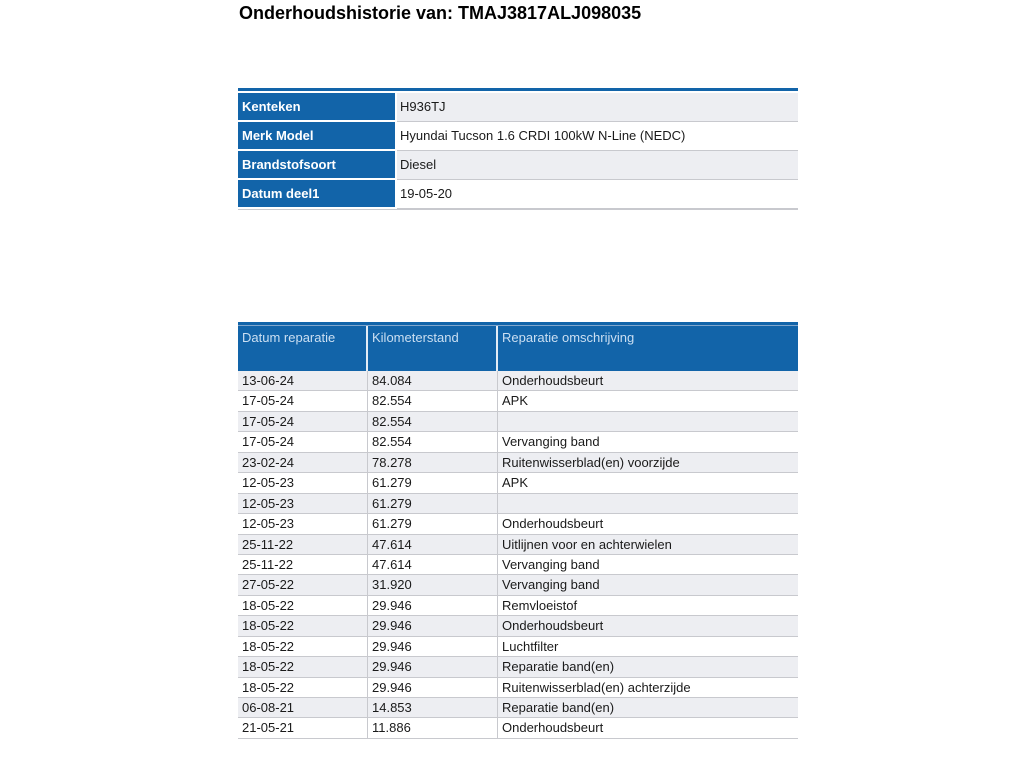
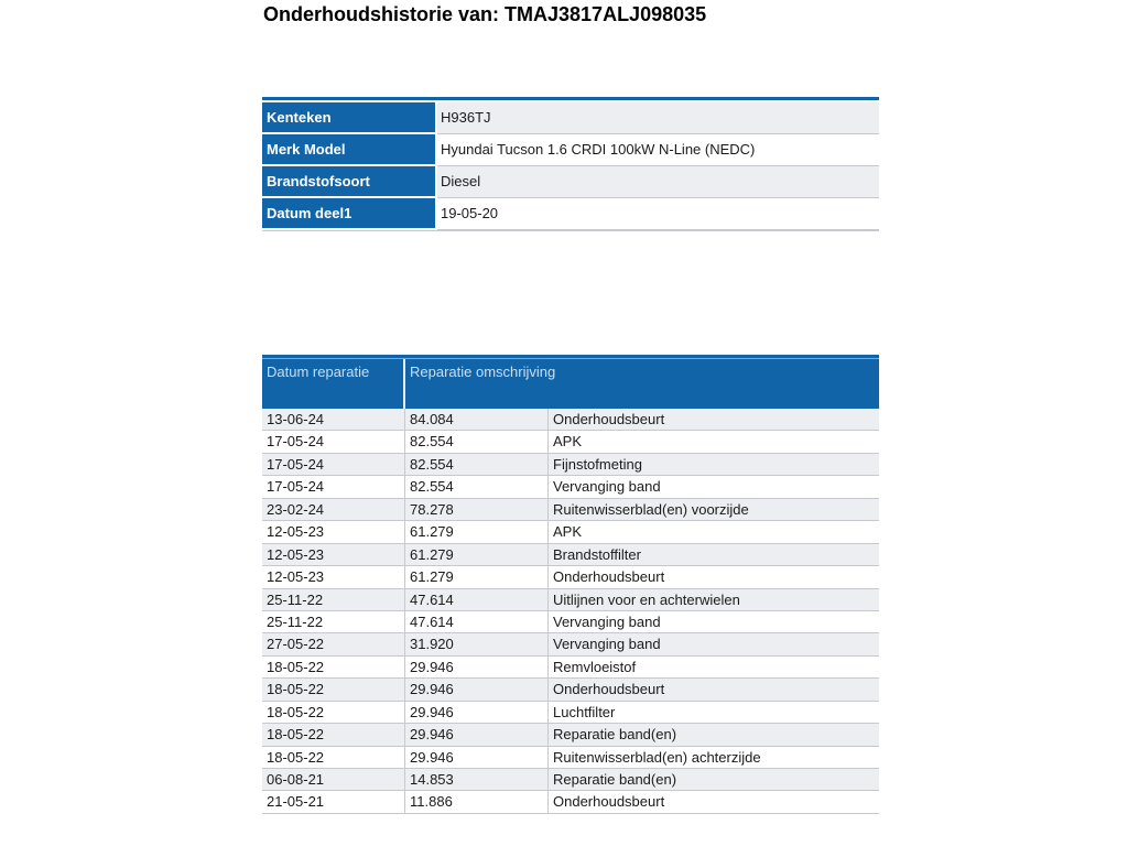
  Onderhoudshistorie van: TMAJ3817ALJ098035
  Kenteken
  H936TJ
  Merk Model
  Hyundai Tucson 1.6 CRDI 100kW N-Line (NEDC)
  Brandstofsoort
  Diesel
  Datum deel1
  19-05-20
  Datum reparatie
- Kilometerstand
  Reparatie omschrijving
  13-06-24
  84.084
  Onderhoudsbeurt
  17-05-24
  82.554
  APK
  17-05-24
  82.554
+ Fijnstofmeting
  17-05-24
  82.554
  Vervanging band
  23-02-24
  78.278
  Ruitenwisserblad(en) voorzijde
  12-05-23
  61.279
  APK
  12-05-23
  61.279
+ Brandstoffilter
  12-05-23
  61.279
  Onderhoudsbeurt
  25-11-22
  47.614
  Uitlijnen voor en achterwielen
  25-11-22
  47.614
  Vervanging band
  27-05-22
  31.920
  Vervanging band
  18-05-22
  29.946
  Remvloeistof
  18-05-22
  29.946
  Onderhoudsbeurt
  18-05-22
  29.946
  Luchtfilter
  18-05-22
  29.946
  Reparatie band(en)
  18-05-22
  29.946
  Ruitenwisserblad(en) achterzijde
  06-08-21
  14.853
  Reparatie band(en)
  21-05-21
  11.886
  Onderhoudsbeurt
